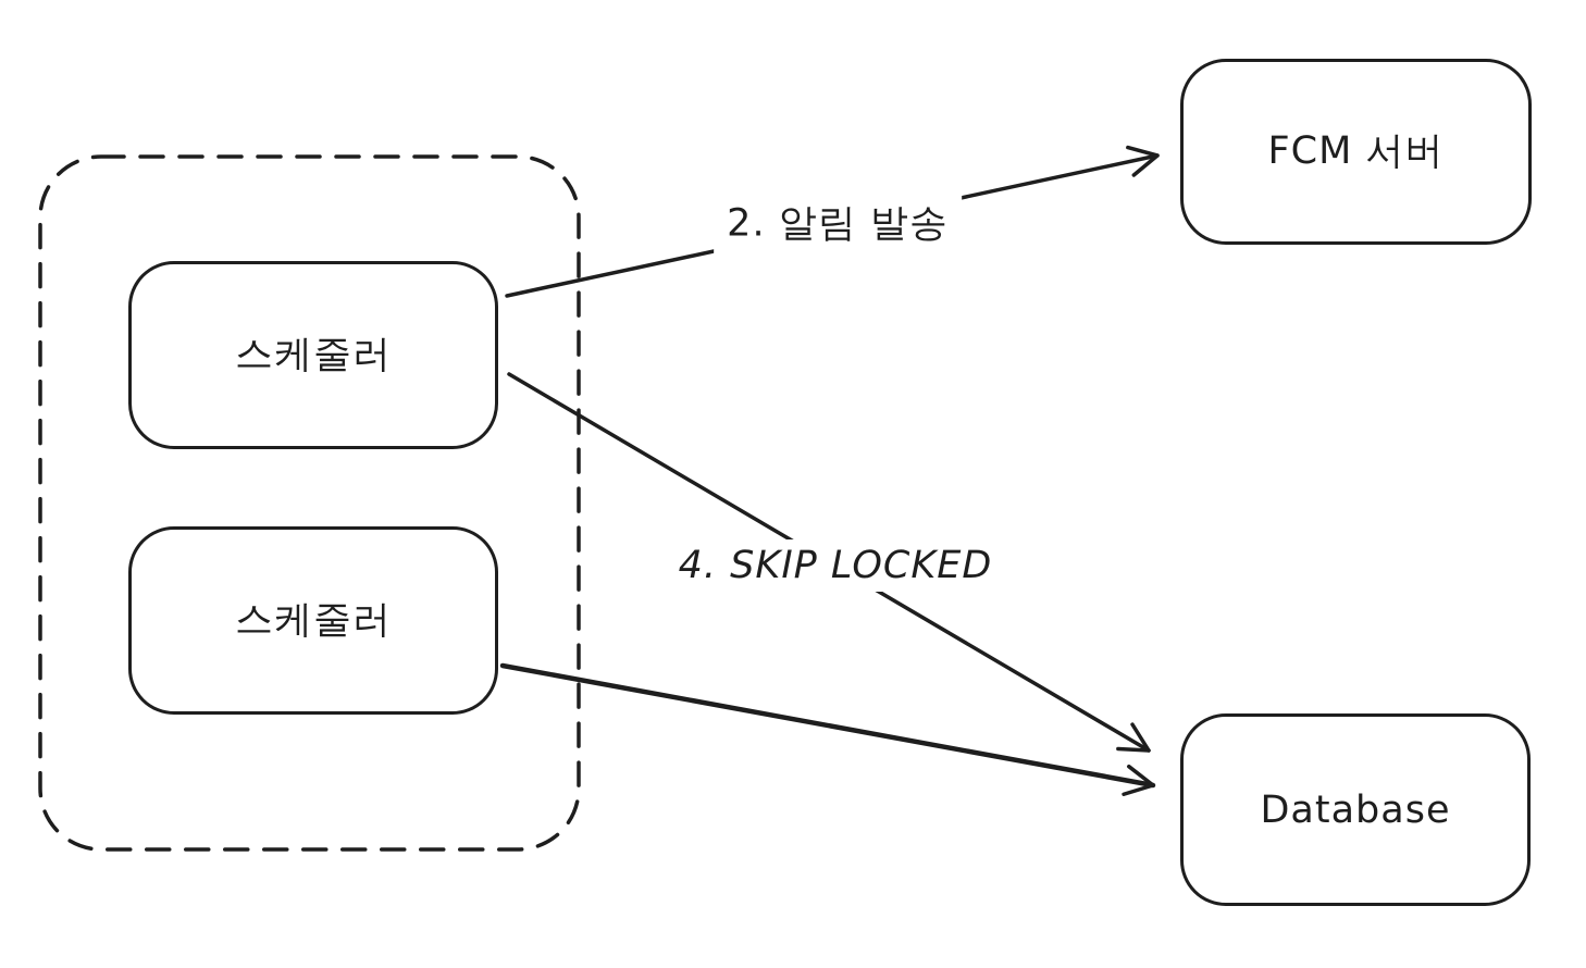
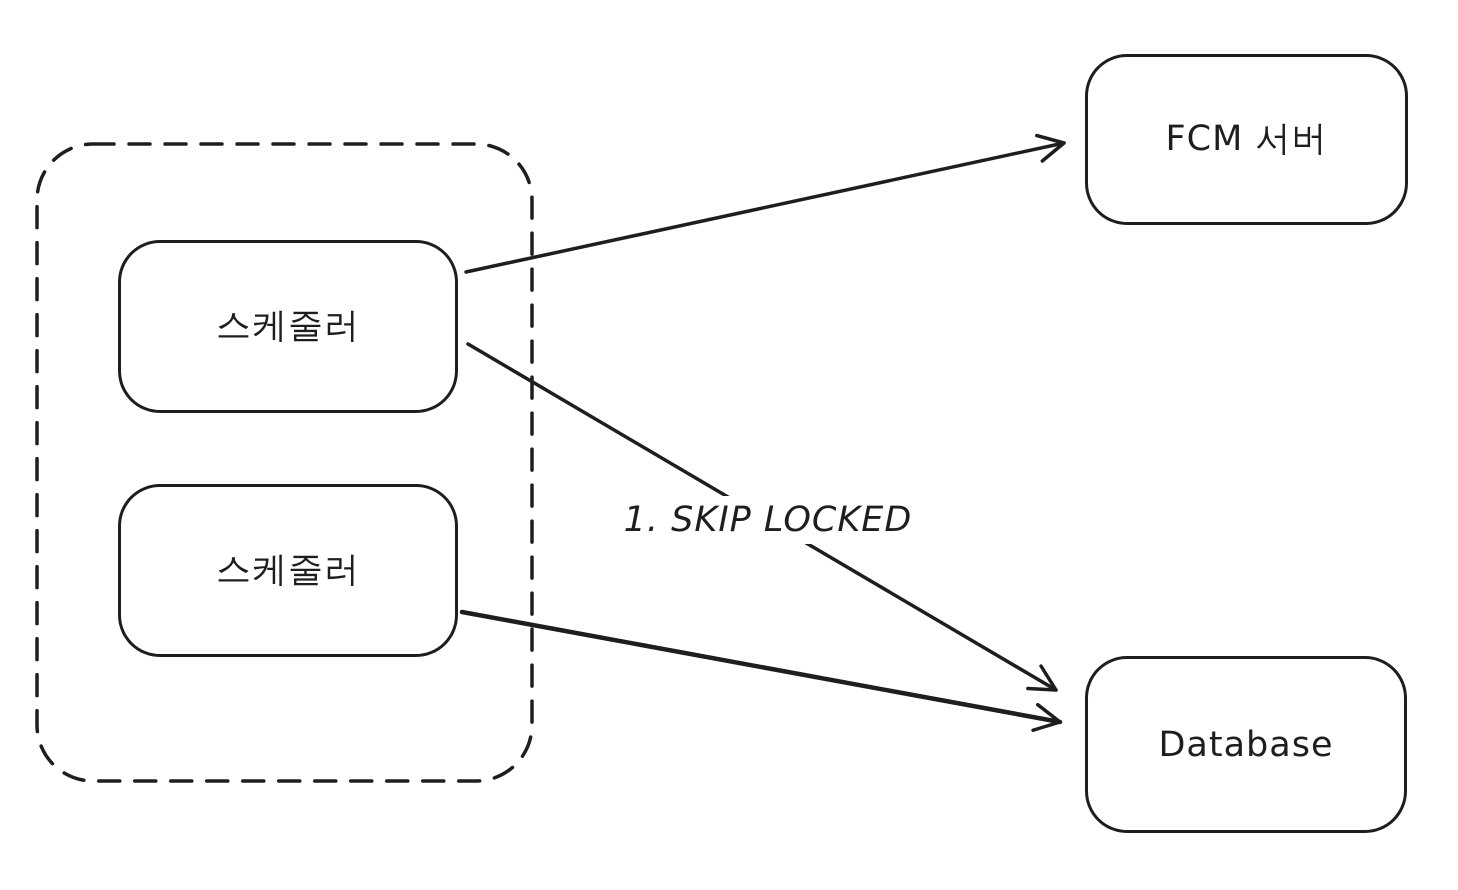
  스케줄러
  스케줄러
  FCM 서버
  Database
- 2. 알림 발송
- 4. SKIP LOCKED
+ 1. SKIP LOCKED
